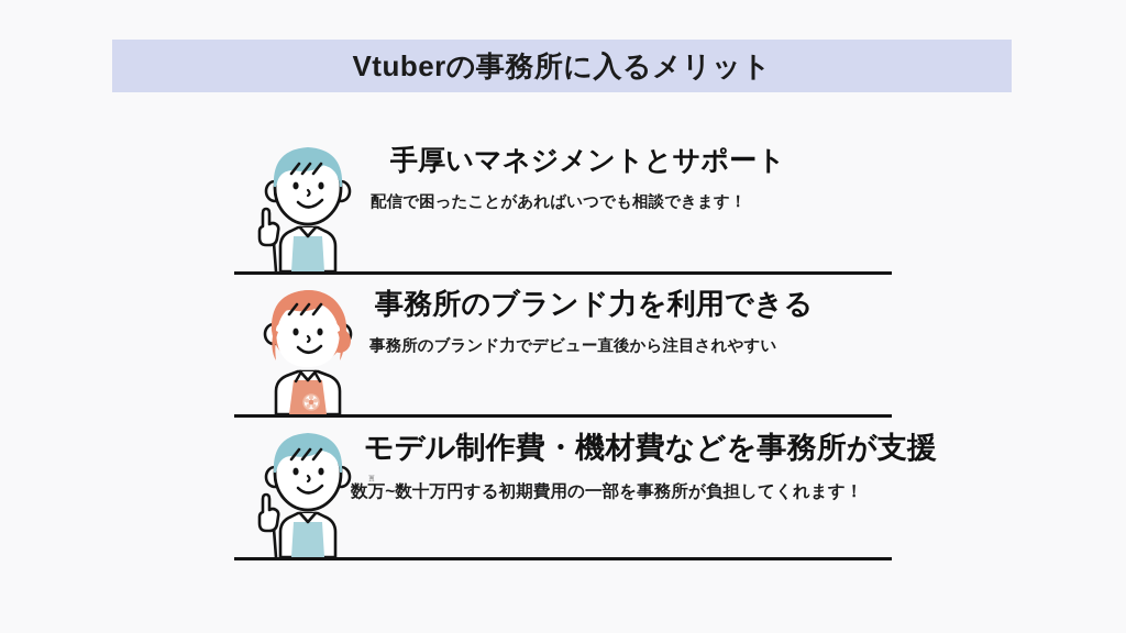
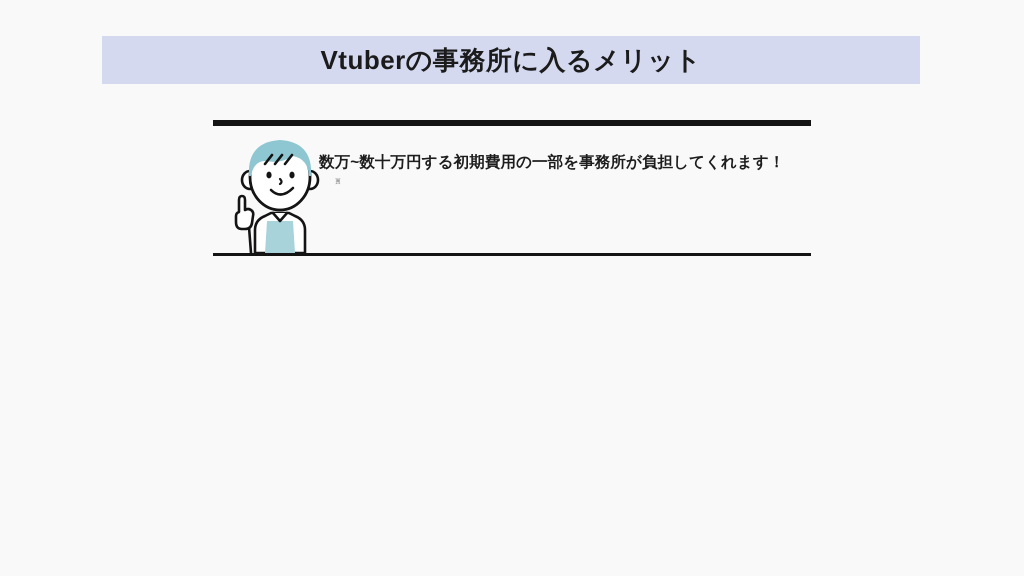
  Vtuberの事務所に入るメリット
- 手厚いマネジメントとサポート
- 配信で困ったことがあればいつでも相談できます！
- 事務所のブランド力を利用できる
- 事務所のブランド力でデビュー直後から注目されやすい
- モデル制作費・機材費などを事務所が支援
  数万~数十万円する初期費用の一部を事務所が負担してくれます！
